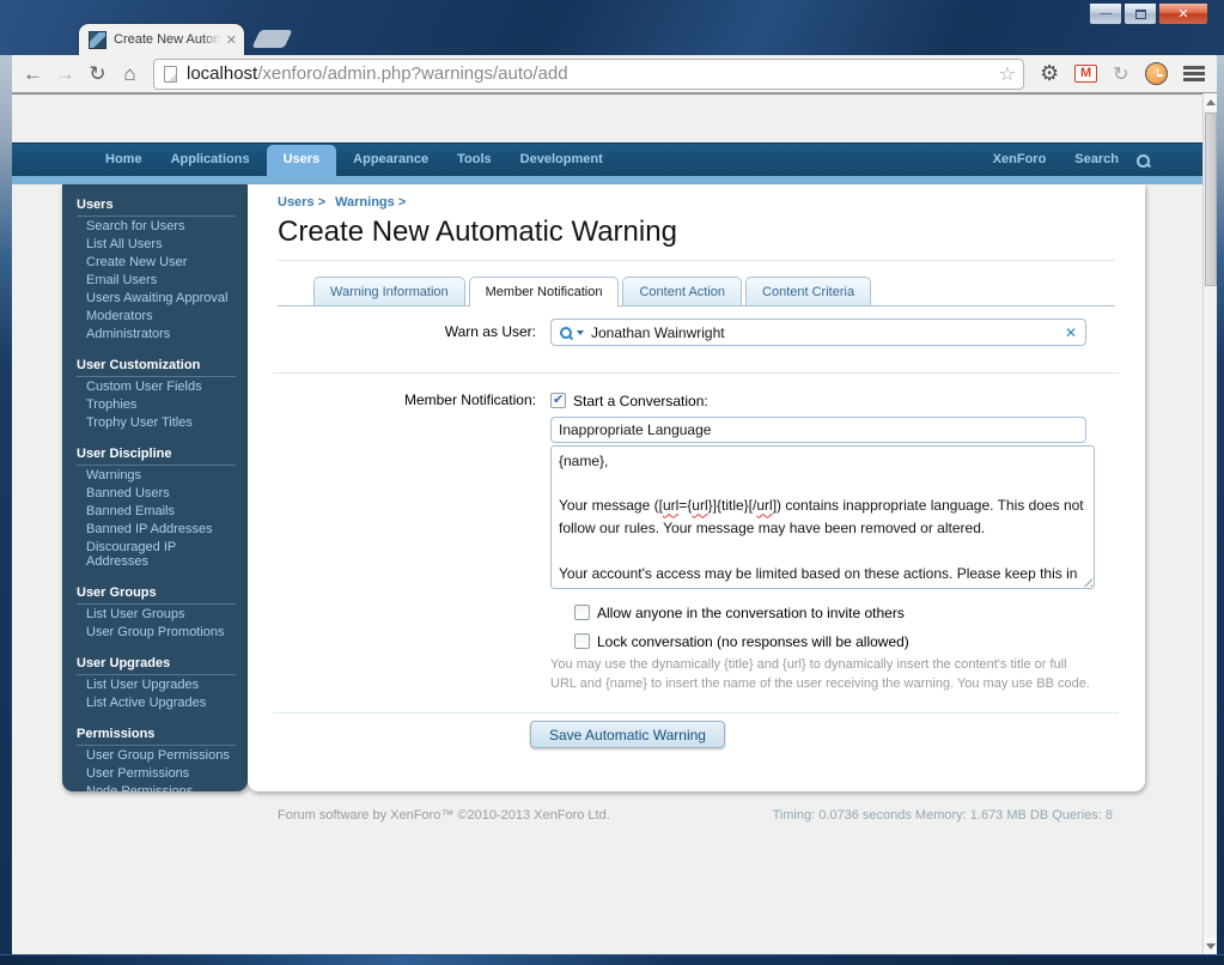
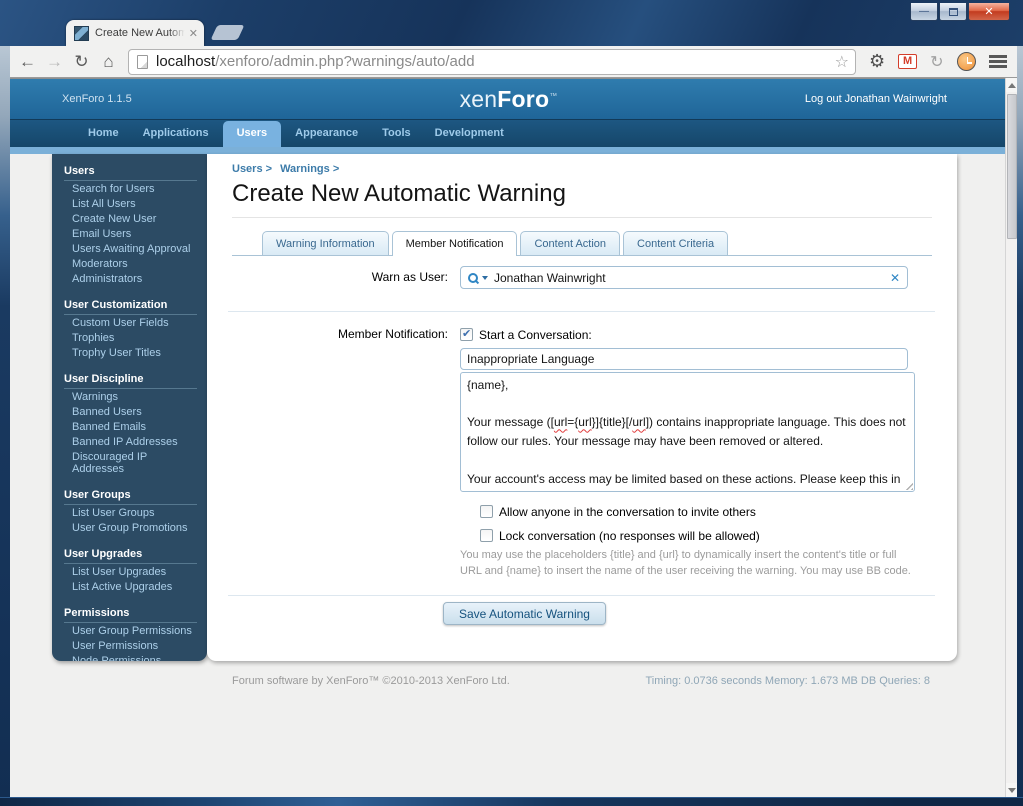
  ✕
  —
  ✕
  ←
  →
  ↻
  ⌂
  localhost
  /xenforo/admin.php?warnings/auto/add
  ☆
  ⚙
  M
  ↻
+ XenForo 1.1.5
+ xenForo™
+ Log out Jonathan Wainwright
  Home
  Applications
  Users
  Appearance
  Tools
  Development
- XenForo
- Search
  Users
  Search for Users
  List All Users
  Create New User
  Email Users
  Users Awaiting Approval
  Moderators
  Administrators
  User Customization
  Custom User Fields
  Trophies
  Trophy User Titles
  User Discipline
  Warnings
  Banned Users
  Banned Emails
  Banned IP Addresses
  Discouraged IP Addresses
  User Groups
  List User Groups
  User Group Promotions
  User Upgrades
  List User Upgrades
  List Active Upgrades
  Permissions
  User Group Permissions
  User Permissions
  Node Permissions
  Users > Warnings >
  Create New Automatic Warning
  Warning Information
  Member Notification
  Content Action
  Content Criteria
  Warn as User:
  Jonathan Wainwright
  ✕
  Member Notification:
  Start a Conversation:
  Inappropriate Language
  {name},
  Your message ([url={url}]{title}[/url]) contains inappropriate language. This does not follow our rules. Your message may have been removed or altered.
  Allow anyone in the conversation to invite others
  Lock conversation (no responses will be allowed)
- You may use the dynamically {title} and {url} to dynamically insert the content's title or full URL and {name} to insert the name of the user receiving the warning. You may use BB code.
+ You may use the placeholders {title} and {url} to dynamically insert the content's title or full URL and {name} to insert the name of the user receiving the warning. You may use BB code.
  Save Automatic Warning
  Forum software by XenForo™ ©2010-2013 XenForo Ltd.
  Timing: 0.0736 seconds Memory: 1.673 MB DB Queries: 8
